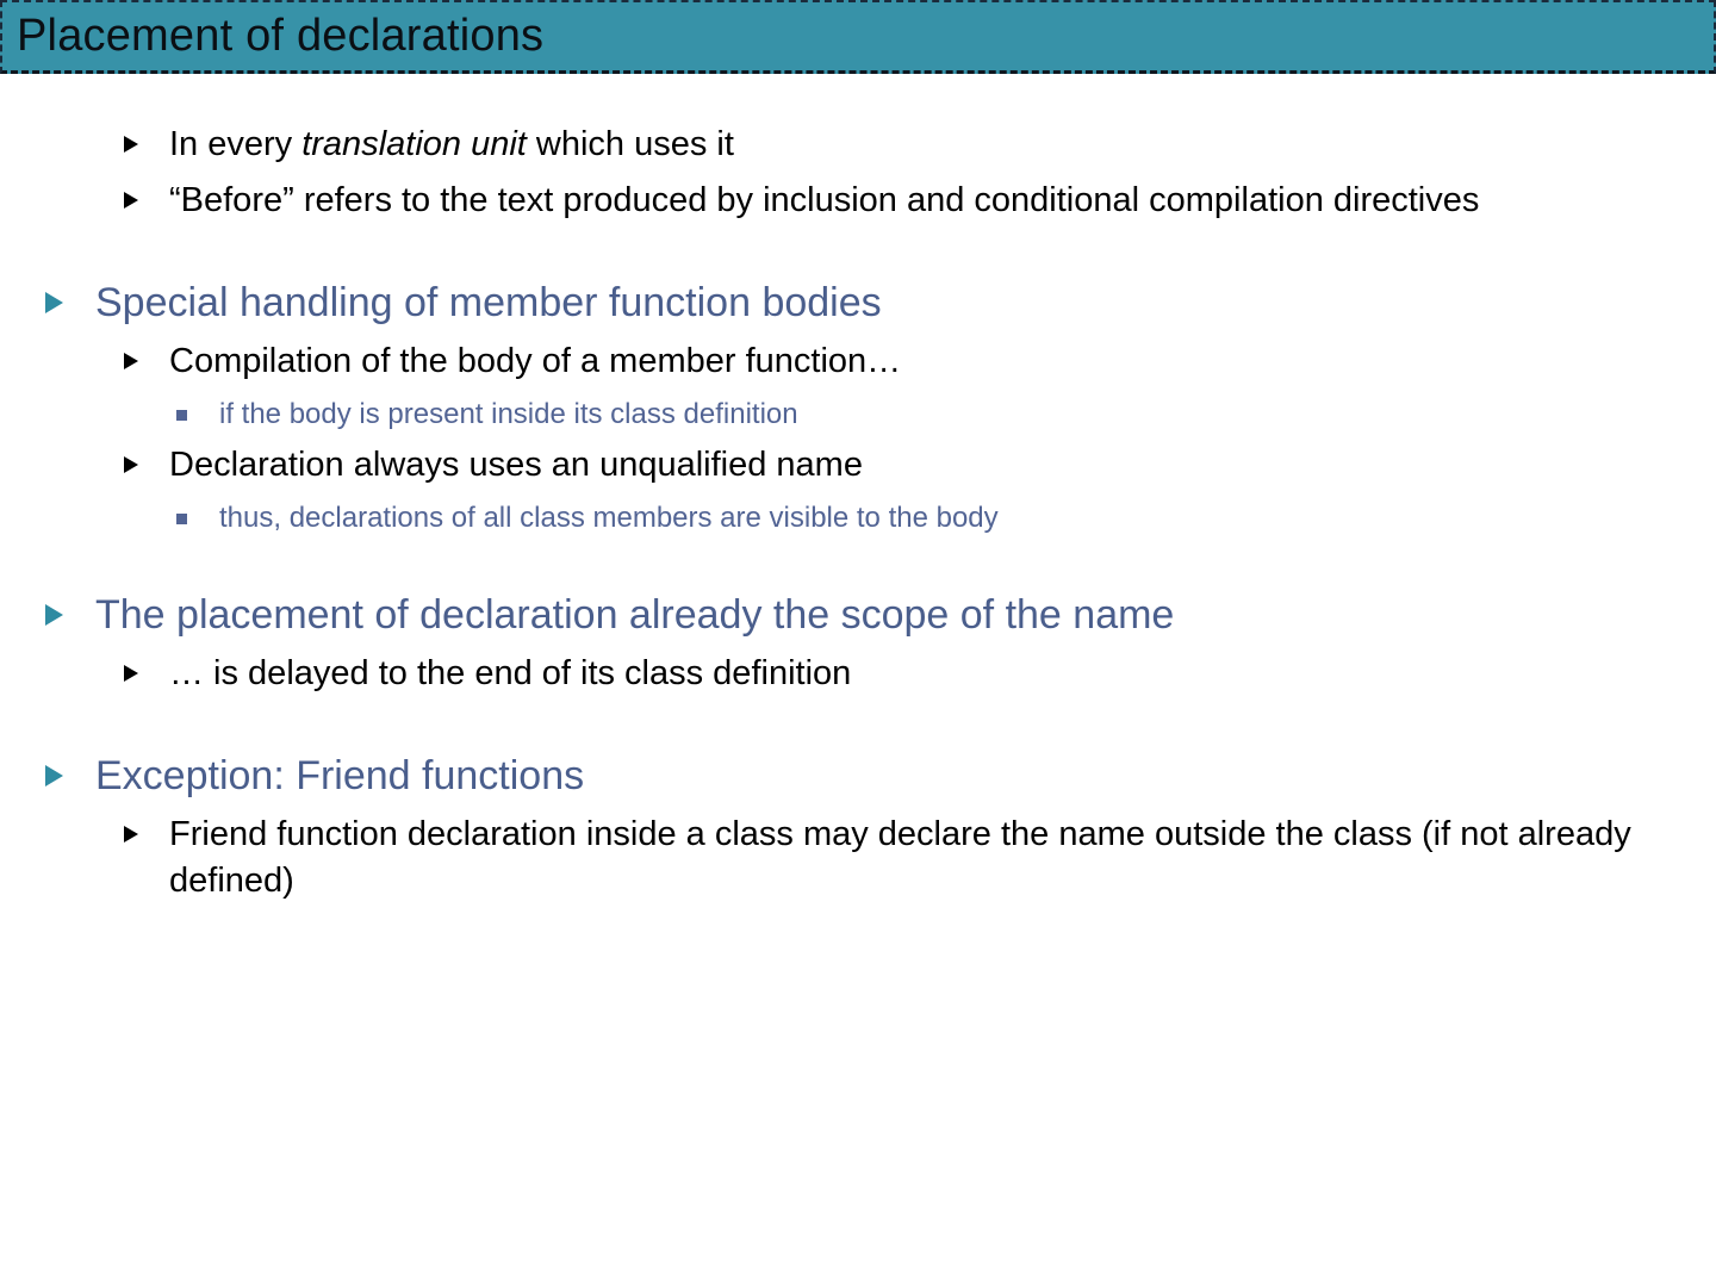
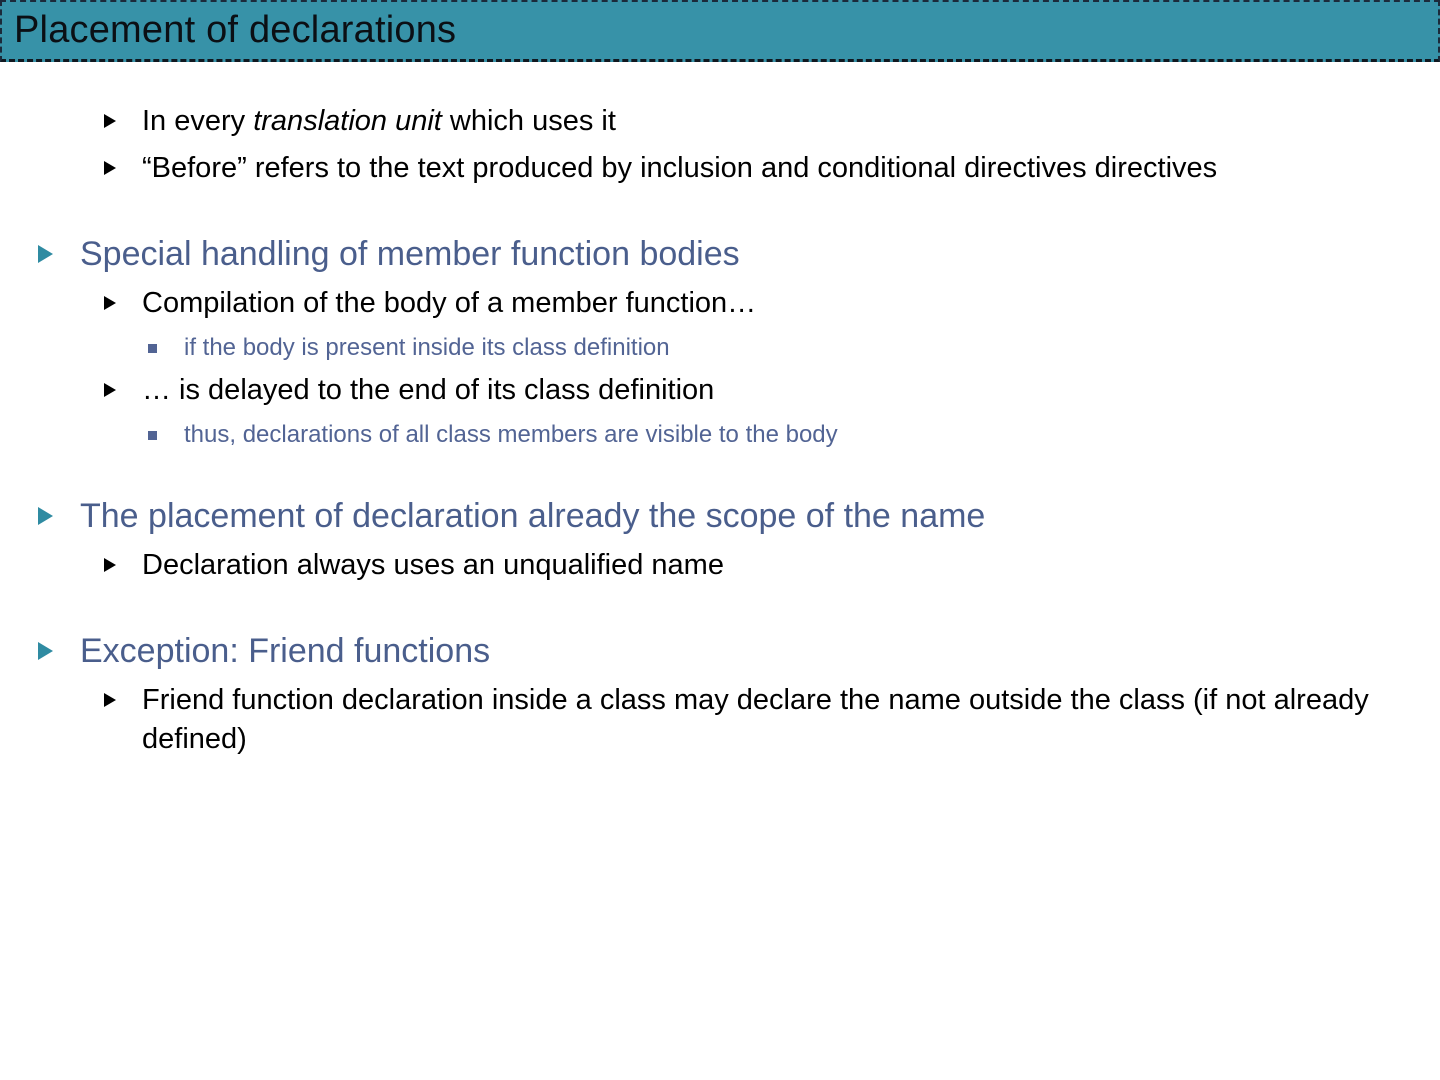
  Placement of declarations
  In every translation unit which uses it
- “Before” refers to the text produced by inclusion and conditional compilation directives
+ “Before” refers to the text produced by inclusion and conditional directives directives
  Special handling of member function bodies
  Compilation of the body of a member function…
  if the body is present inside its class definition
- Declaration always uses an unqualified name
+ … is delayed to the end of its class definition
  thus, declarations of all class members are visible to the body
  The placement of declaration already the scope of the name
- … is delayed to the end of its class definition
+ Declaration always uses an unqualified name
  Exception: Friend functions
  Friend function declaration inside a class may declare the name outside the class (if not already defined)
